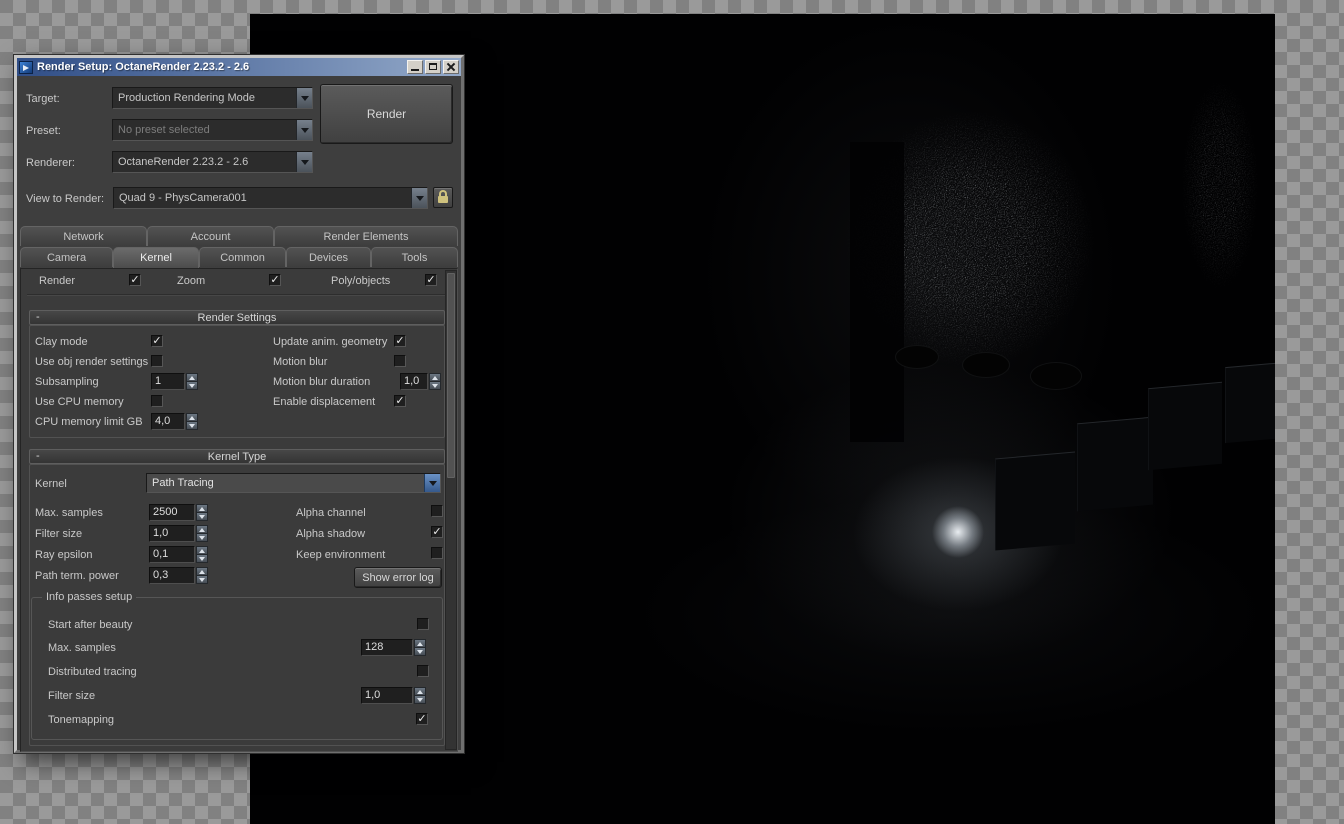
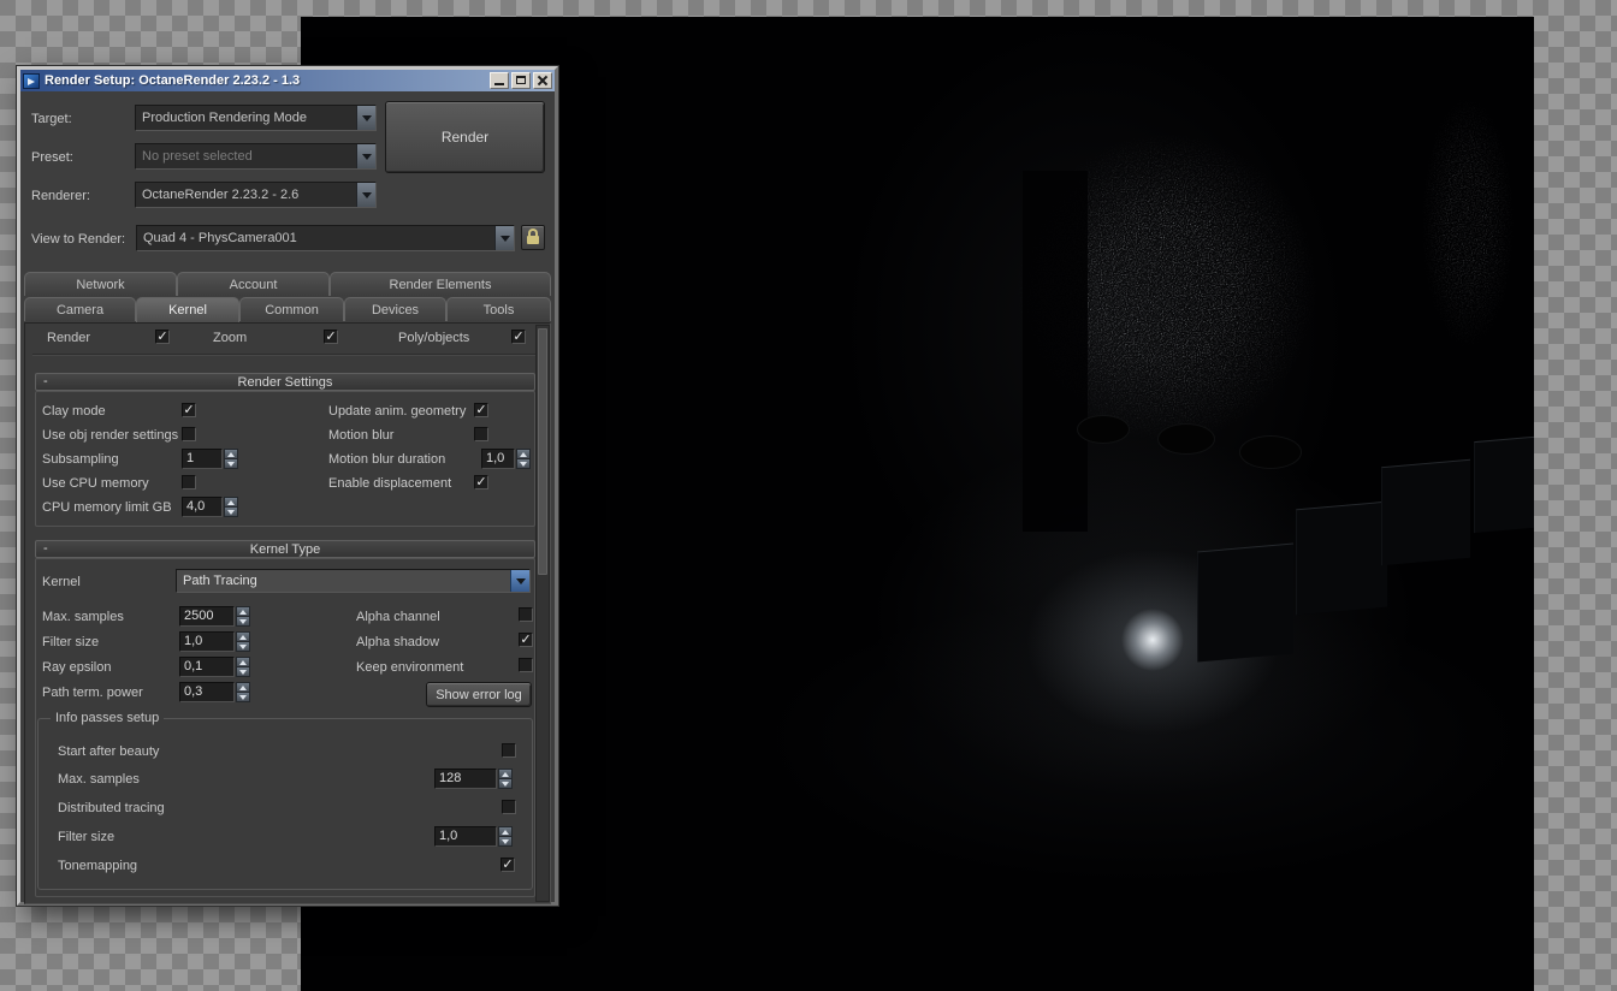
- Render Setup: OctaneRender 2.23.2 - 2.6
+ Render Setup: OctaneRender 2.23.2 - 1.3
  Target:
  Production Rendering Mode
  Preset:
  No preset selected
  Renderer:
  OctaneRender 2.23.2 - 2.6
  Render
  View to Render:
- Quad 9 - PhysCamera001
+ Quad 4 - PhysCamera001
  Network
  Account
  Render Elements
  Camera
  Kernel
  Common
  Devices
  Tools
  Render
  ✓
  Zoom
  ✓
  Poly/objects
  ✓
  -
  Render Settings
  Clay mode
  ✓
  Use obj render settings
  Subsampling
  1
  Use CPU memory
  CPU memory limit GB
  4,0
  Update anim. geometry
  ✓
  Motion blur
  Motion blur duration
  1,0
  Enable displacement
  ✓
  -
  Kernel Type
  Kernel
  Path Tracing
  Max. samples
  2500
  Alpha channel
  Filter size
  1,0
  Alpha shadow
  ✓
  Ray epsilon
  0,1
  Keep environment
  Path term. power
  0,3
  Show error log
  Info passes setup
  Start after beauty
  Max. samples
  128
  Distributed tracing
  Filter size
  1,0
  Tonemapping
  ✓
